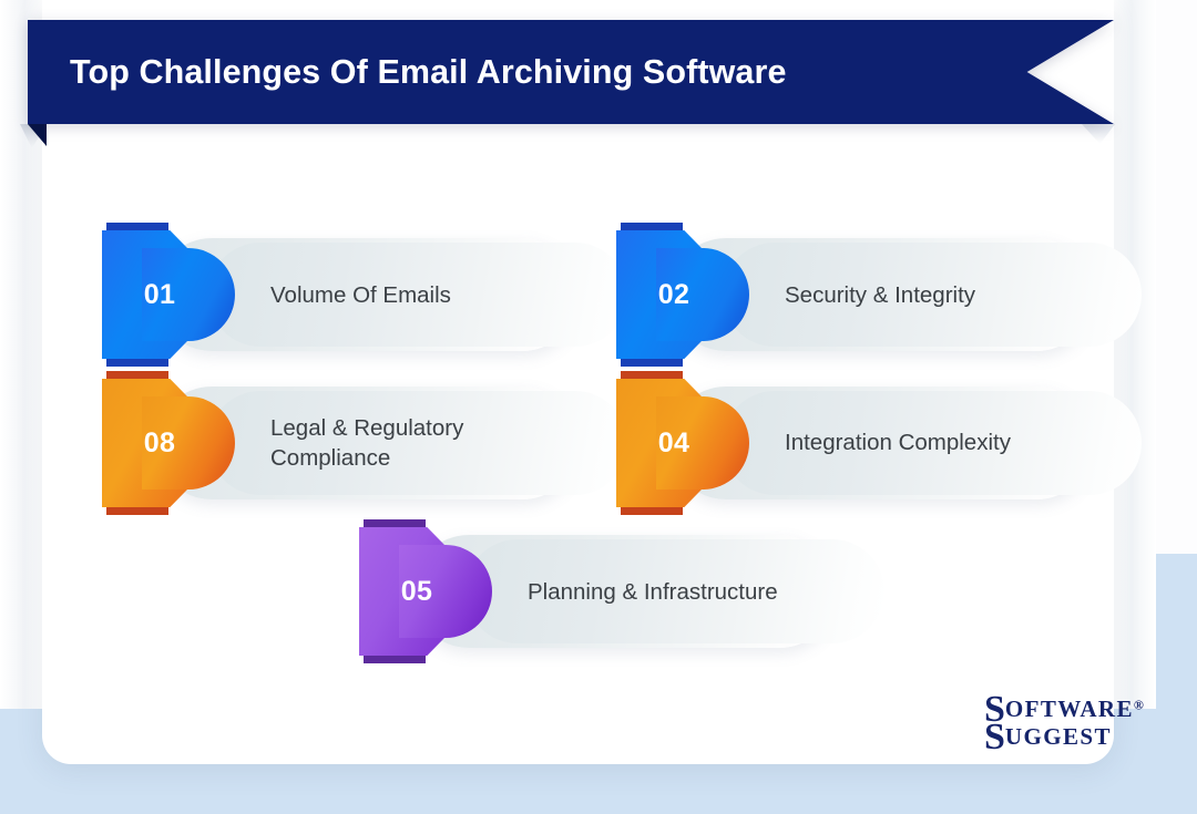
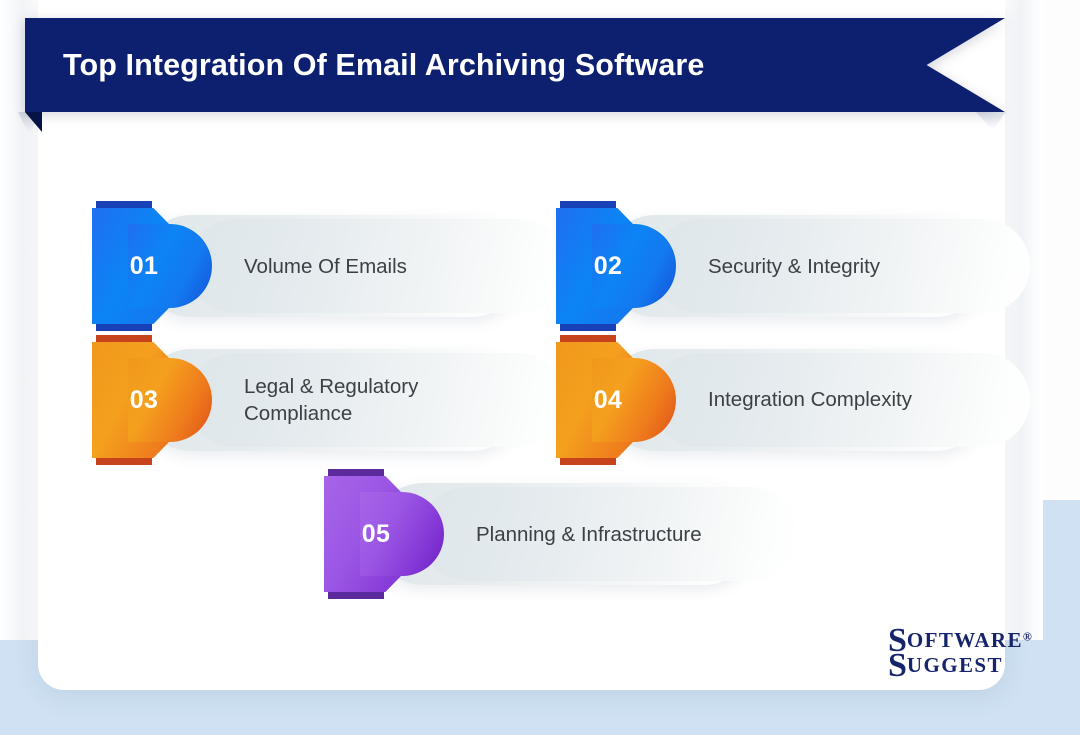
- Top Challenges Of Email Archiving Software
+ Top Integration Of Email Archiving Software
  01
  Volume Of Emails
  02
  Security & Integrity
- 08
+ 03
  Legal & Regulatory Compliance
  04
  Integration Complexity
  05
  Planning & Infrastructure
  SOFTWARE®
  SUGGEST
